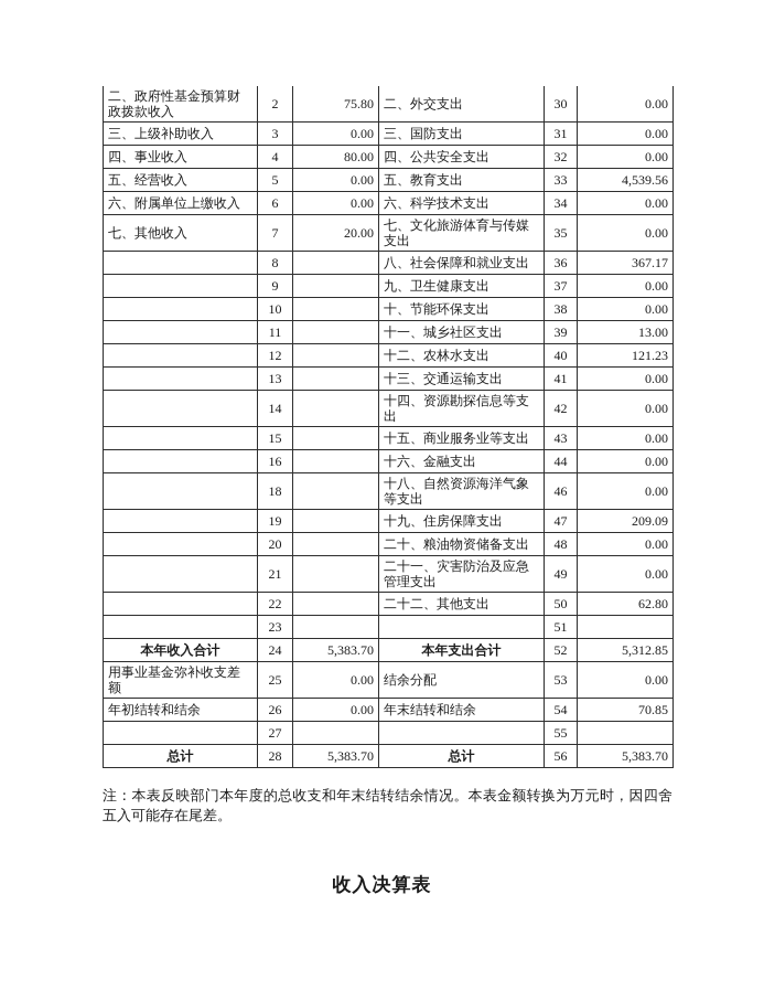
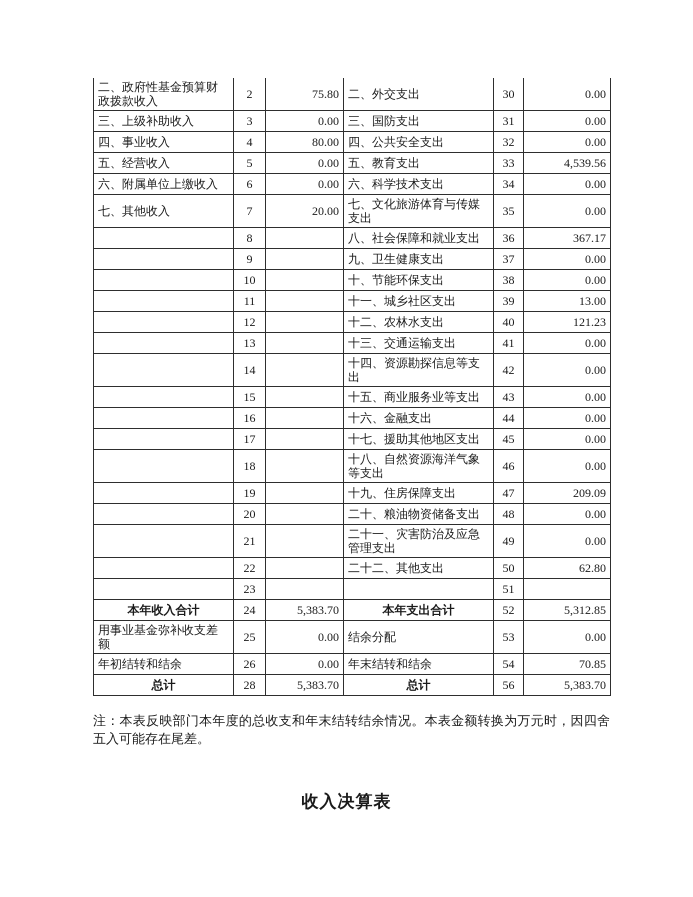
  二、政府性基金预算财政拨款收入	2	75.80	二、外交支出	30	0.00
  三、上级补助收入	3	0.00	三、国防支出	31	0.00
  四、事业收入	4	80.00	四、公共安全支出	32	0.00
  五、经营收入	5	0.00	五、教育支出	33	4,539.56
  六、附属单位上缴收入	6	0.00	六、科学技术支出	34	0.00
  七、其他收入	7	20.00	七、文化旅游体育与传媒支出	35	0.00
  	8		八、社会保障和就业支出	36	367.17
  	9		九、卫生健康支出	37	0.00
  	10		十、节能环保支出	38	0.00
  	11		十一、城乡社区支出	39	13.00
  	12		十二、农林水支出	40	121.23
  	13		十三、交通运输支出	41	0.00
  	14		十四、资源勘探信息等支出	42	0.00
  	15		十五、商业服务业等支出	43	0.00
  	16		十六、金融支出	44	0.00
+ 	17		十七、援助其他地区支出	45	0.00
  	18		十八、自然资源海洋气象等支出	46	0.00
  	19		十九、住房保障支出	47	209.09
  	20		二十、粮油物资储备支出	48	0.00
  	21		二十一、灾害防治及应急管理支出	49	0.00
  	22		二十二、其他支出	50	62.80
  	23			51
  本年收入合计	24	5,383.70	本年支出合计	52	5,312.85
  用事业基金弥补收支差额	25	0.00	结余分配	53	0.00
  年初结转和结余	26	0.00	年末结转和结余	54	70.85
- 	27			55
  总计	28	5,383.70	总计	56	5,383.70
  注：本表反映部门本年度的总收支和年末结转结余情况。本表金额转换为万元时，因四舍五入可能存在尾差。
  收入决算表
